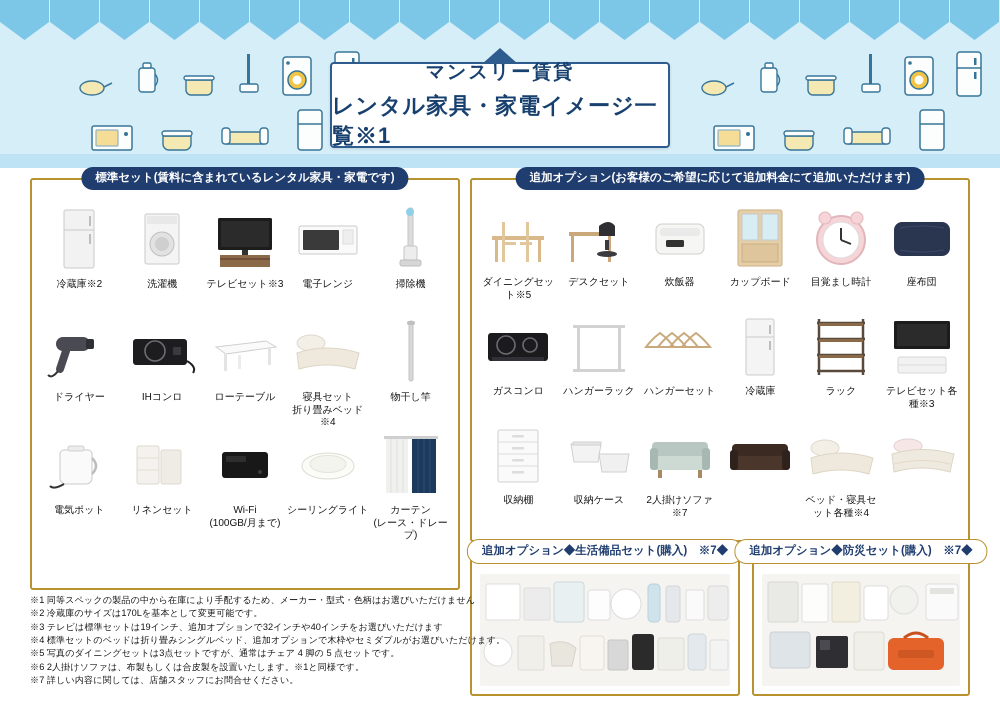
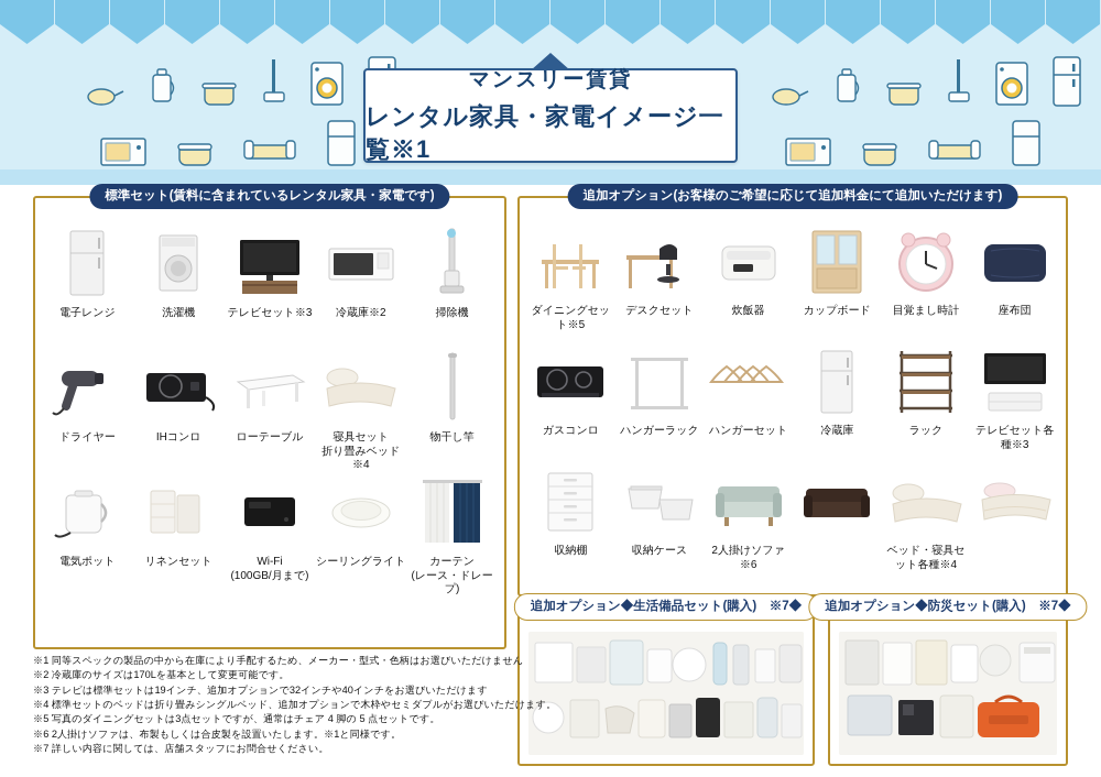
  マンスリー賃貸
  レンタル家具・家電イメージ一覧※1
  標準セット(賃料に含まれているレンタル家具・家電です)
- 冷蔵庫※2
+ 電子レンジ
  洗濯機
  テレビセット※3
- 電子レンジ
+ 冷蔵庫※2
  掃除機
  ドライヤー
  IHコンロ
  ローテーブル
  寝具セット
  折り畳みベッド※4
  物干し竿
  電気ポット
  リネンセット
  Wi-Fi
  (100GB/月まで)
  シーリングライト
  カーテン
  (レース・ドレープ)
  追加オプション(お客様のご希望に応じて追加料金にて追加いただけます)
  ダイニングセット※5
  デスクセット
  炊飯器
  カップボード
  目覚まし時計
  座布団
  ガスコンロ
  ハンガーラック
  ハンガーセット
  冷蔵庫
  ラック
  テレビセット各種※3
  収納棚
  収納ケース
- 2人掛けソファ※7
+ 2人掛けソファ※6
  ベッド・寝具セット各種※4
  追加オプション◆生活備品セット(購入) ※7◆
  追加オプション◆防災セット(購入) ※7◆
  ※1 同等スペックの製品の中から在庫により手配するため、メーカー・型式・色柄はお選びいただけません
  ※2 冷蔵庫のサイズは170Lを基本として変更可能です。
  ※3 テレビは標準セットは19インチ、追加オプションで32インチや40インチをお選びいただけます
  ※4 標準セットのベッドは折り畳みシングルベッド、追加オプションで木枠やセミダブルがお選びいただけます。
  ※5 写真のダイニングセットは3点セットですが、通常はチェア 4 脚の 5 点セットです。
  ※6 2人掛けソファは、布製もしくは合皮製を設置いたします。※1と同様です。
  ※7 詳しい内容に関しては、店舗スタッフにお問合せください。
